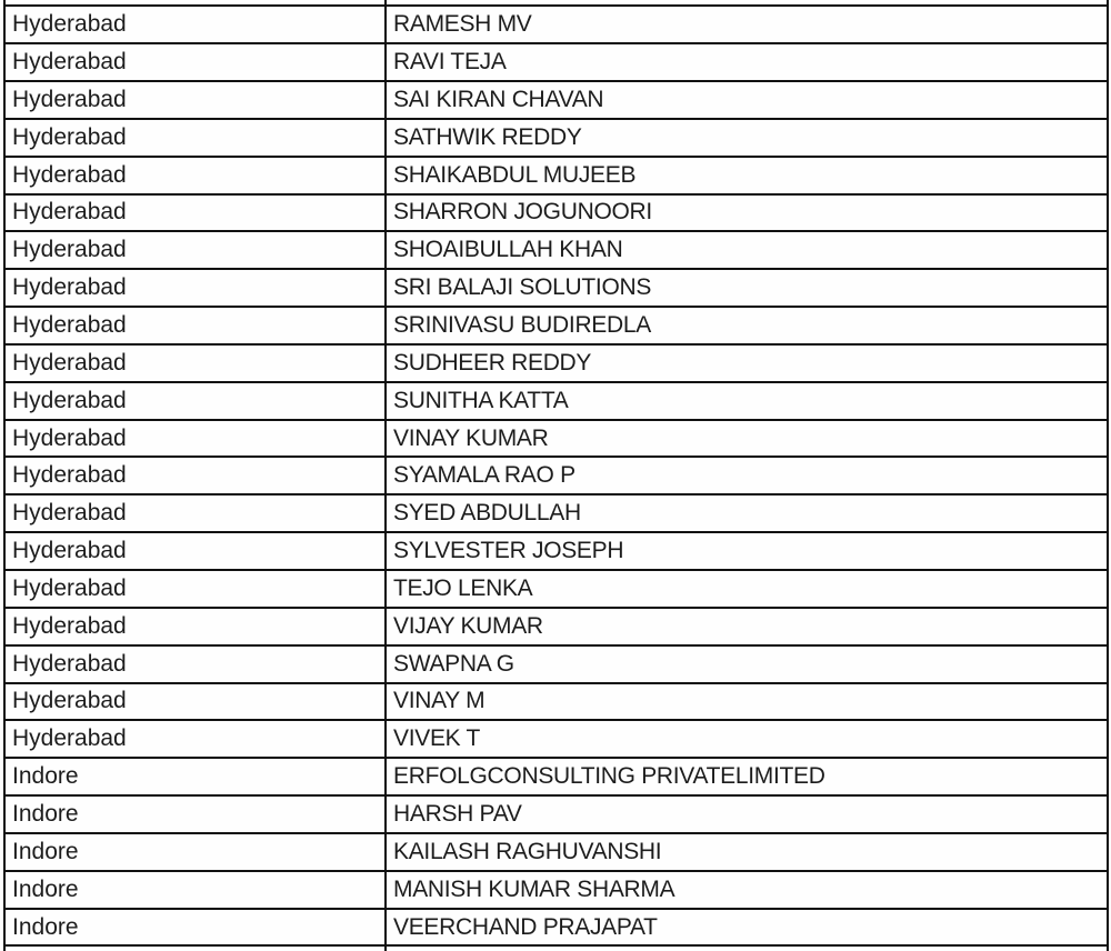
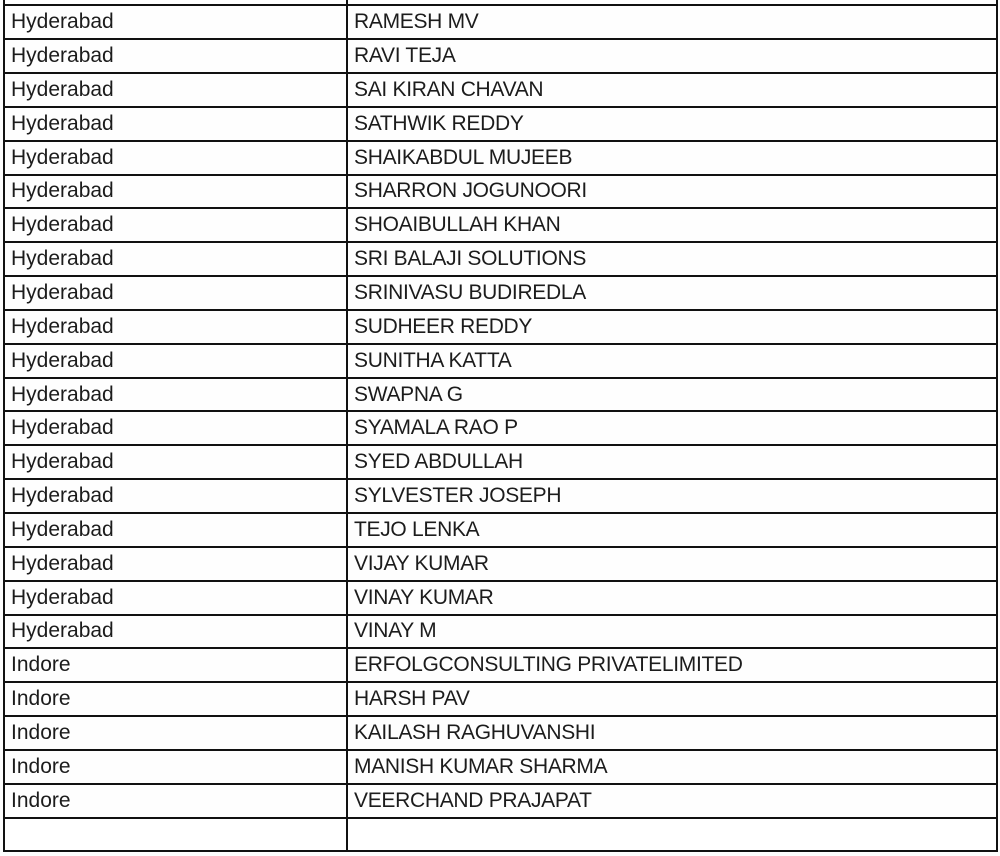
  Hyderabad	RAMESH MV
  Hyderabad	RAVI TEJA
  Hyderabad	SAI KIRAN CHAVAN
  Hyderabad	SATHWIK REDDY
  Hyderabad	SHAIKABDUL MUJEEB
  Hyderabad	SHARRON JOGUNOORI
  Hyderabad	SHOAIBULLAH KHAN
  Hyderabad	SRI BALAJI SOLUTIONS
  Hyderabad	SRINIVASU BUDIREDLA
  Hyderabad	SUDHEER REDDY
  Hyderabad	SUNITHA KATTA
- Hyderabad	VINAY KUMAR
+ Hyderabad	SWAPNA G
  Hyderabad	SYAMALA RAO P
  Hyderabad	SYED ABDULLAH
  Hyderabad	SYLVESTER JOSEPH
  Hyderabad	TEJO LENKA
  Hyderabad	VIJAY KUMAR
- Hyderabad	SWAPNA G
+ Hyderabad	VINAY KUMAR
  Hyderabad	VINAY M
- Hyderabad	VIVEK T
  Indore	ERFOLGCONSULTING PRIVATELIMITED
  Indore	HARSH PAV
  Indore	KAILASH RAGHUVANSHI
  Indore	MANISH KUMAR SHARMA
  Indore	VEERCHAND PRAJAPAT
